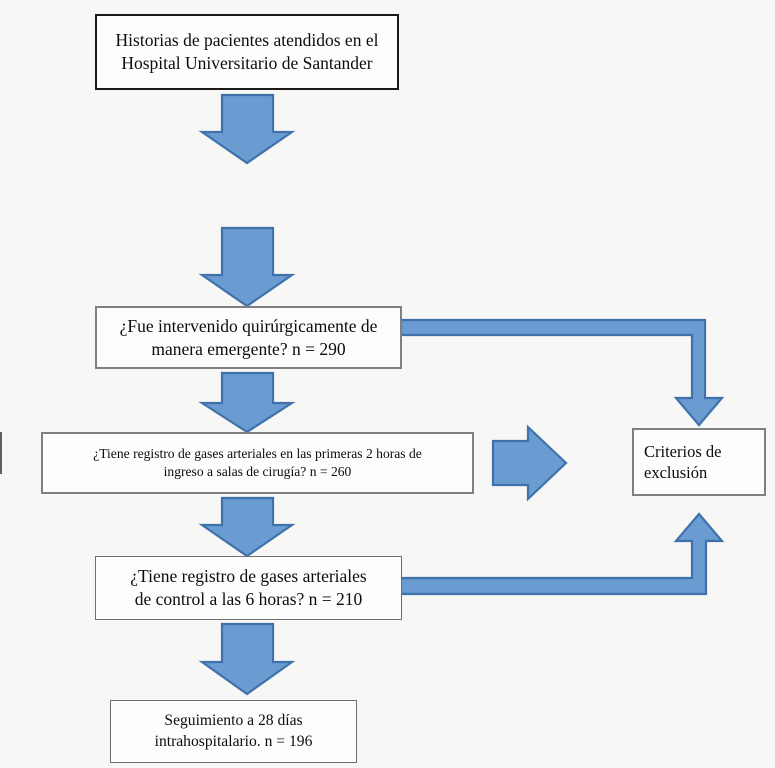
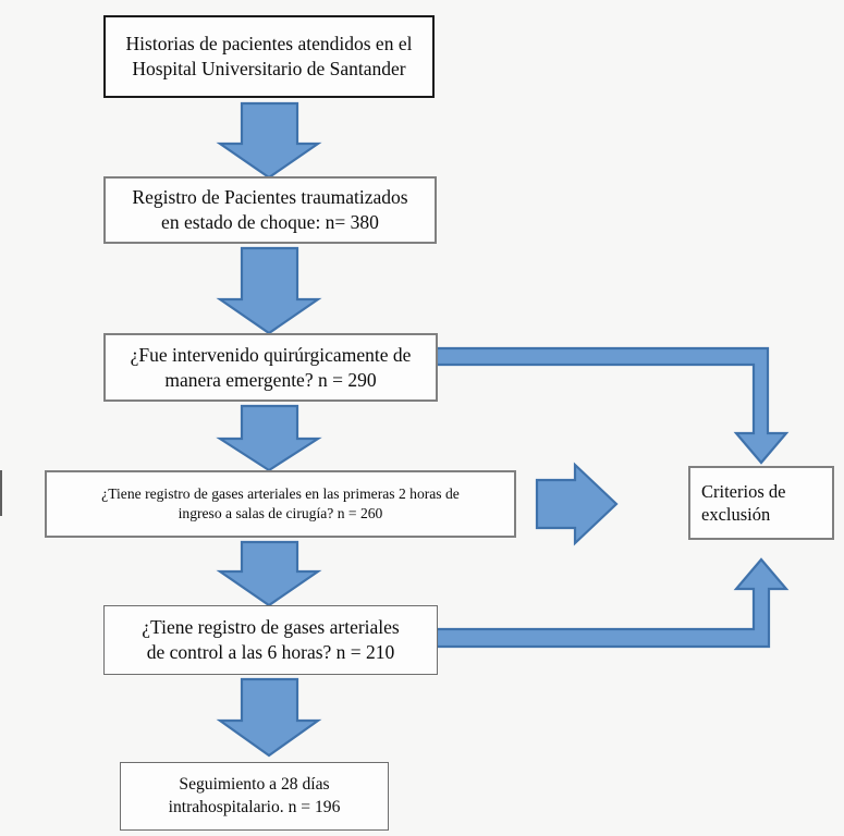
  Historias de pacientes atendidos en el
  Hospital Universitario de Santander
+ Registro de Pacientes traumatizados
+ en estado de choque: n= 380
  ¿Fue intervenido quirúrgicamente de
  manera emergente? n = 290
  ¿Tiene registro de gases arteriales en las primeras 2 horas de
  ingreso a salas de cirugía? n = 260
  ¿Tiene registro de gases arteriales
  de control a las 6 horas? n = 210
  Seguimiento a 28 días
  intrahospitalario. n = 196
  Criterios de
  exclusión
